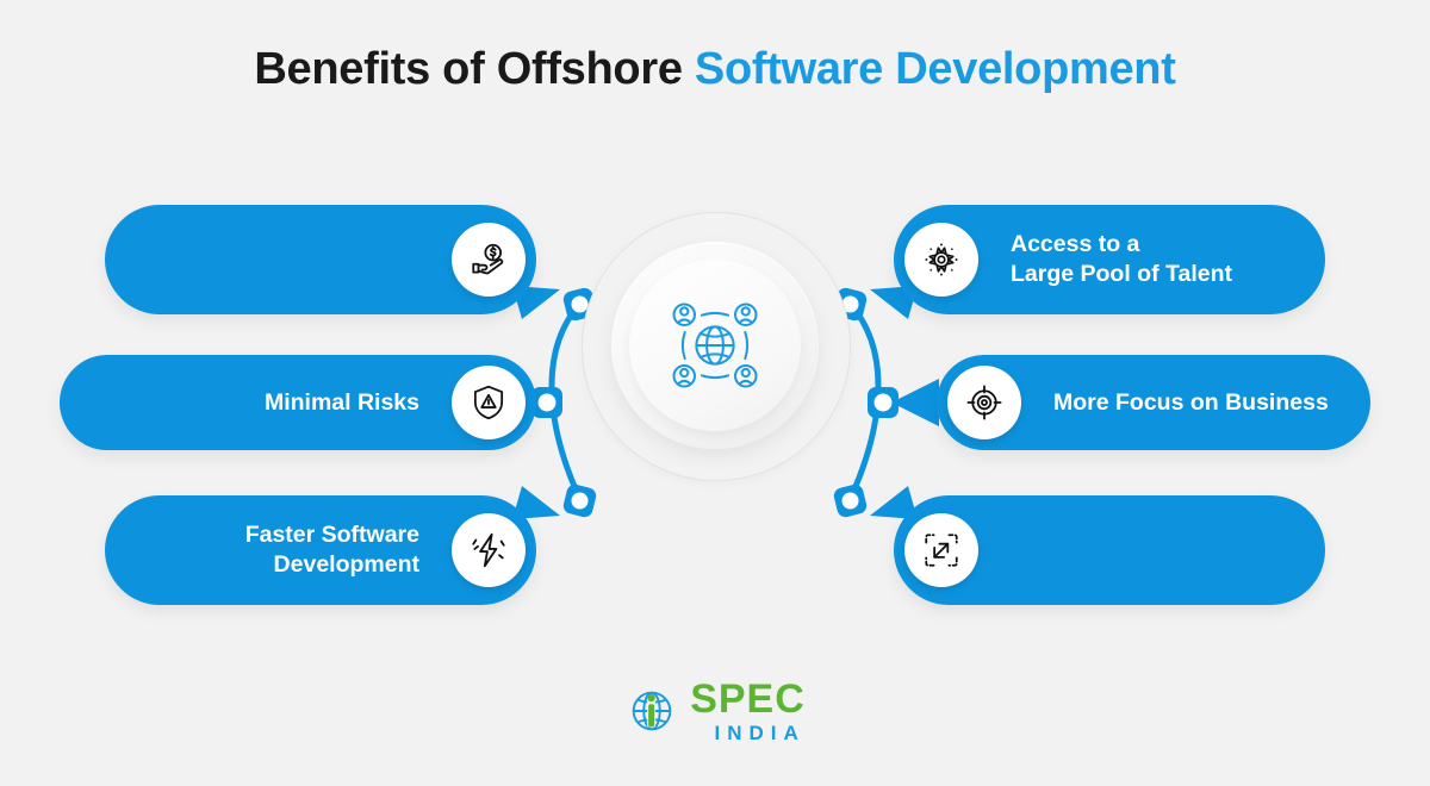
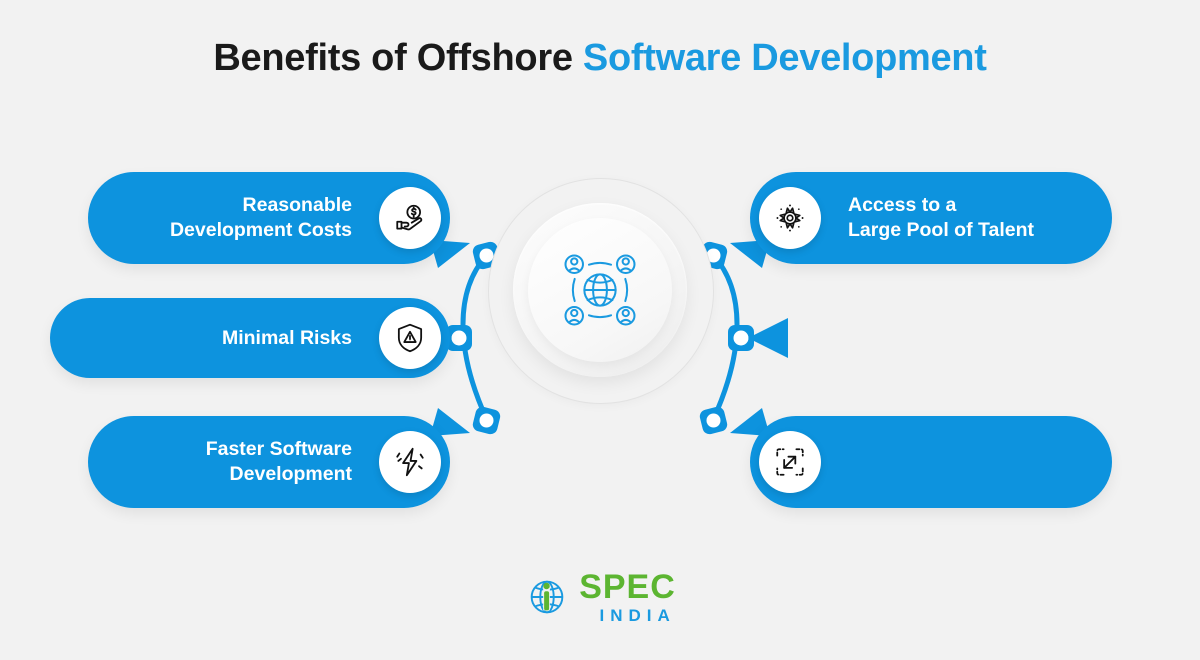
  Benefits of Offshore Software Development
+ Reasonable
+ Development Costs
  Minimal Risks
  Faster Software
  Development
  Access to a
  Large Pool of Talent
- More Focus on Business
  SPEC
  INDIA
